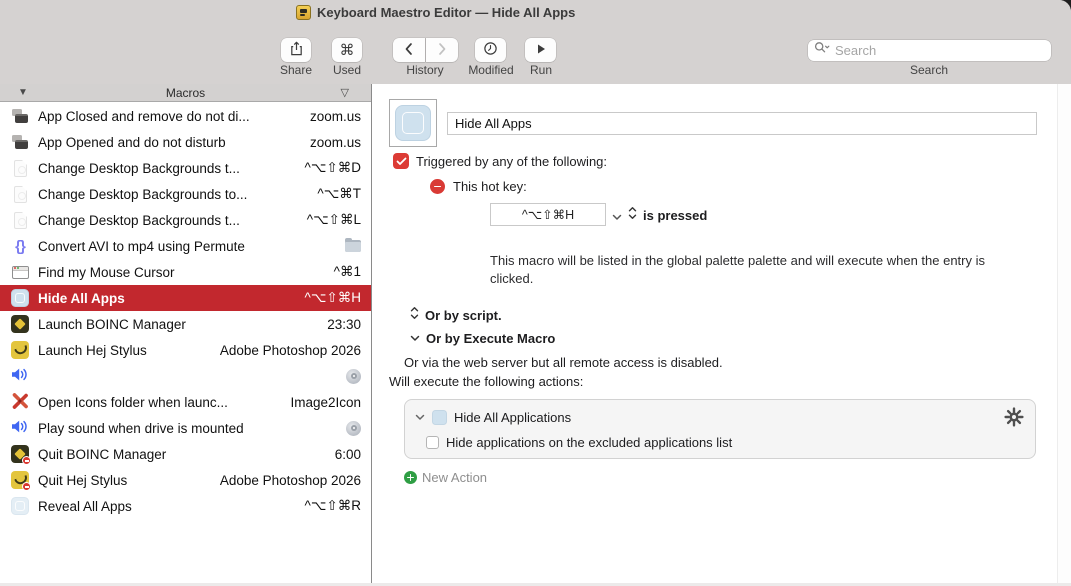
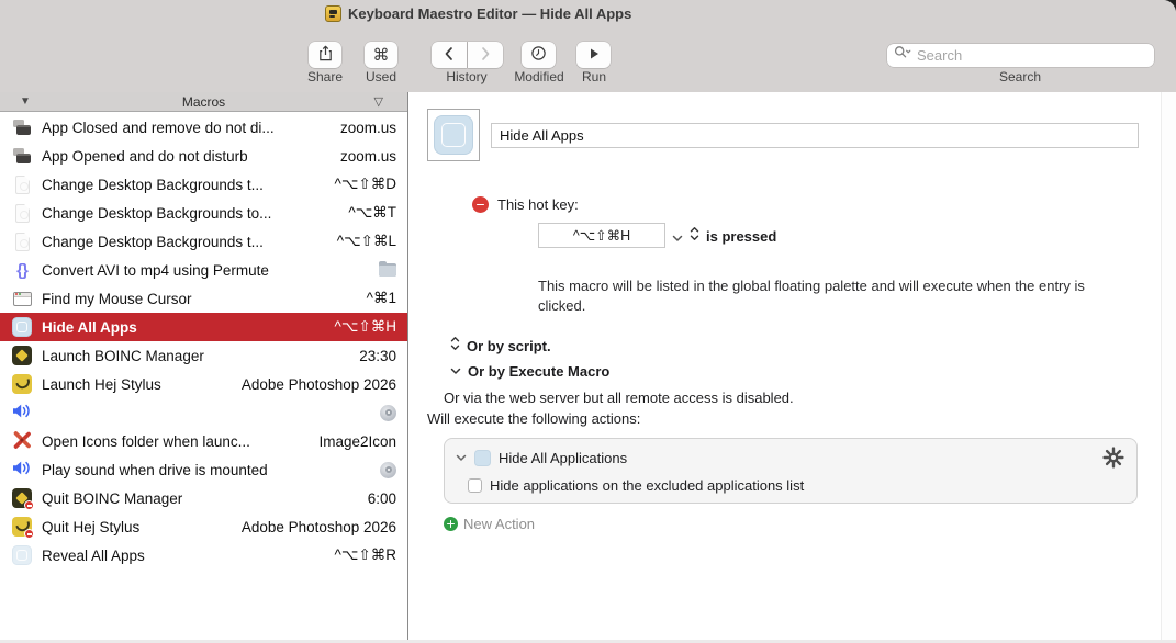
  Keyboard Maestro Editor — Hide All Apps
  Share
  ⌘
  Used
  History
  Modified
  Run
  Search
  Search
  ▼
  Macros
  ▽
  App Closed and remove do not di...
  zoom.us
  App Opened and do not disturb
  zoom.us
  Change Desktop Backgrounds t...
  ^⌥⇧⌘D
  Change Desktop Backgrounds to...
  ^⌥⌘T
  Change Desktop Backgrounds t...
  ^⌥⇧⌘L
  {}
  Convert AVI to mp4 using Permute
  Find my Mouse Cursor
  ^⌘1
  Hide All Apps
  ^⌥⇧⌘H
  Launch BOINC Manager
  23:30
  Launch Hej Stylus
  Adobe Photoshop 2026
  Open Icons folder when launc...
  Image2Icon
  Play sound when drive is mounted
  Quit BOINC Manager
  6:00
  Quit Hej Stylus
  Adobe Photoshop 2026
  Reveal All Apps
  ^⌥⇧⌘R
  Hide All Apps
- Triggered by any of the following:
  This hot key:
  ^⌥⇧⌘H
  is pressed
- This macro will be listed in the global palette palette and will execute when the entry is clicked.
+ This macro will be listed in the global floating palette and will execute when the entry is clicked.
  Or by script.
  Or by Execute Macro
  Or via the web server but all remote access is disabled.
  Will execute the following actions:
  Hide All Applications
  Hide applications on the excluded applications list
  New Action
